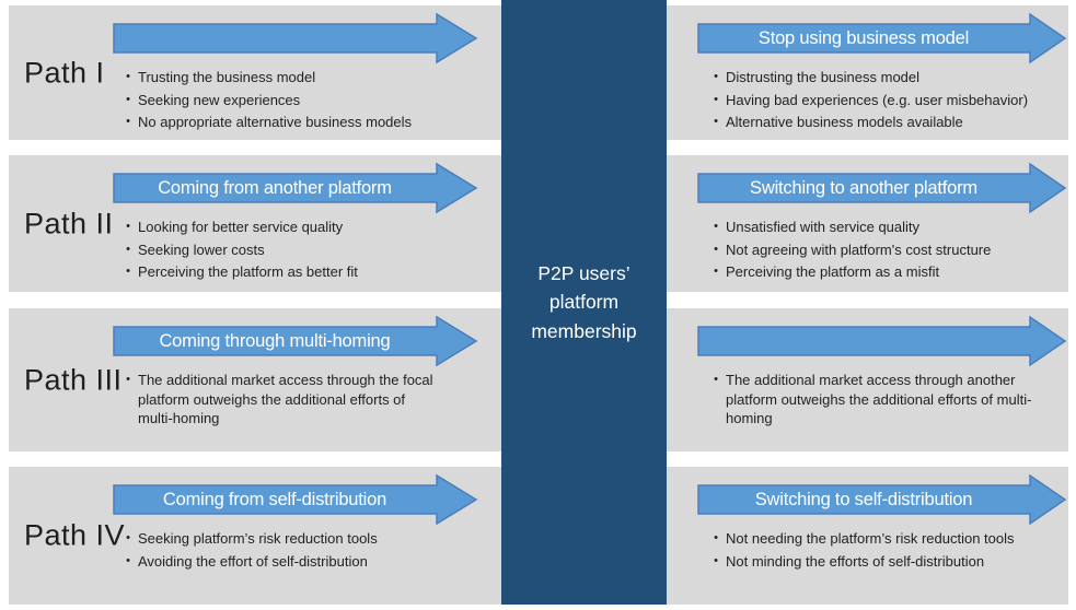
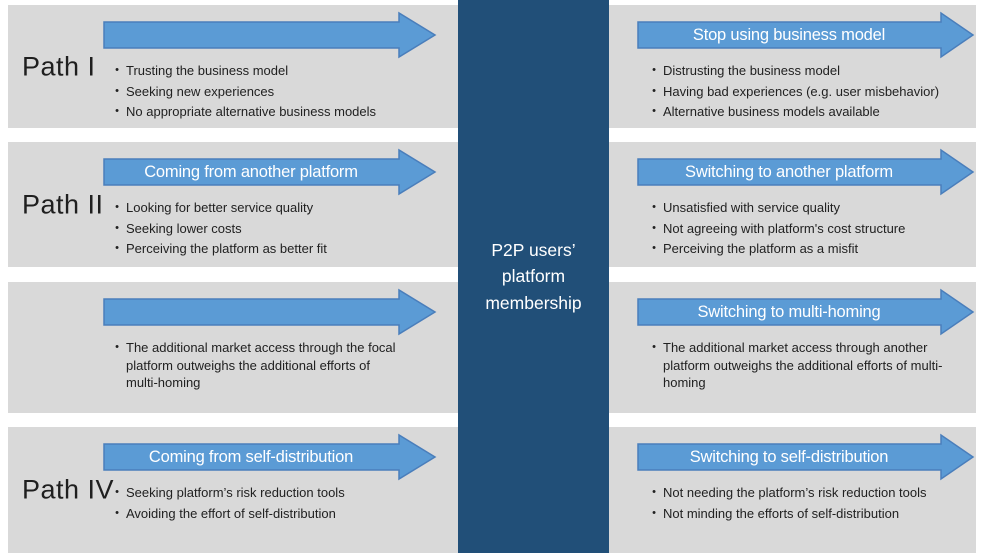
  Path I
  •
  Trusting the business model
  •
  Seeking new experiences
  •
  No appropriate alternative business models
  Stop using business model
  •
  Distrusting the business model
  •
  Having bad experiences (e.g. user misbehavior)
  •
  Alternative business models available
  Path II
  Coming from another platform
  •
  Looking for better service quality
  •
  Seeking lower costs
  •
  Perceiving the platform as better fit
  Switching to another platform
  •
  Unsatisfied with service quality
  •
  Not agreeing with platform's cost structure
  •
  Perceiving the platform as a misfit
- Path III
- Coming through multi-homing
  •
  The additional market access through the focal platform outweighs the additional efforts of multi-homing
+ Switching to multi-homing
  •
  The additional market access through another platform outweighs the additional efforts of multi-homing
  Path IV
  Coming from self-distribution
  •
  Seeking platform’s risk reduction tools
  •
  Avoiding the effort of self-distribution
  Switching to self-distribution
  •
  Not needing the platform’s risk reduction tools
  •
  Not minding the efforts of self-distribution
  P2P users’
  platform
  membership
